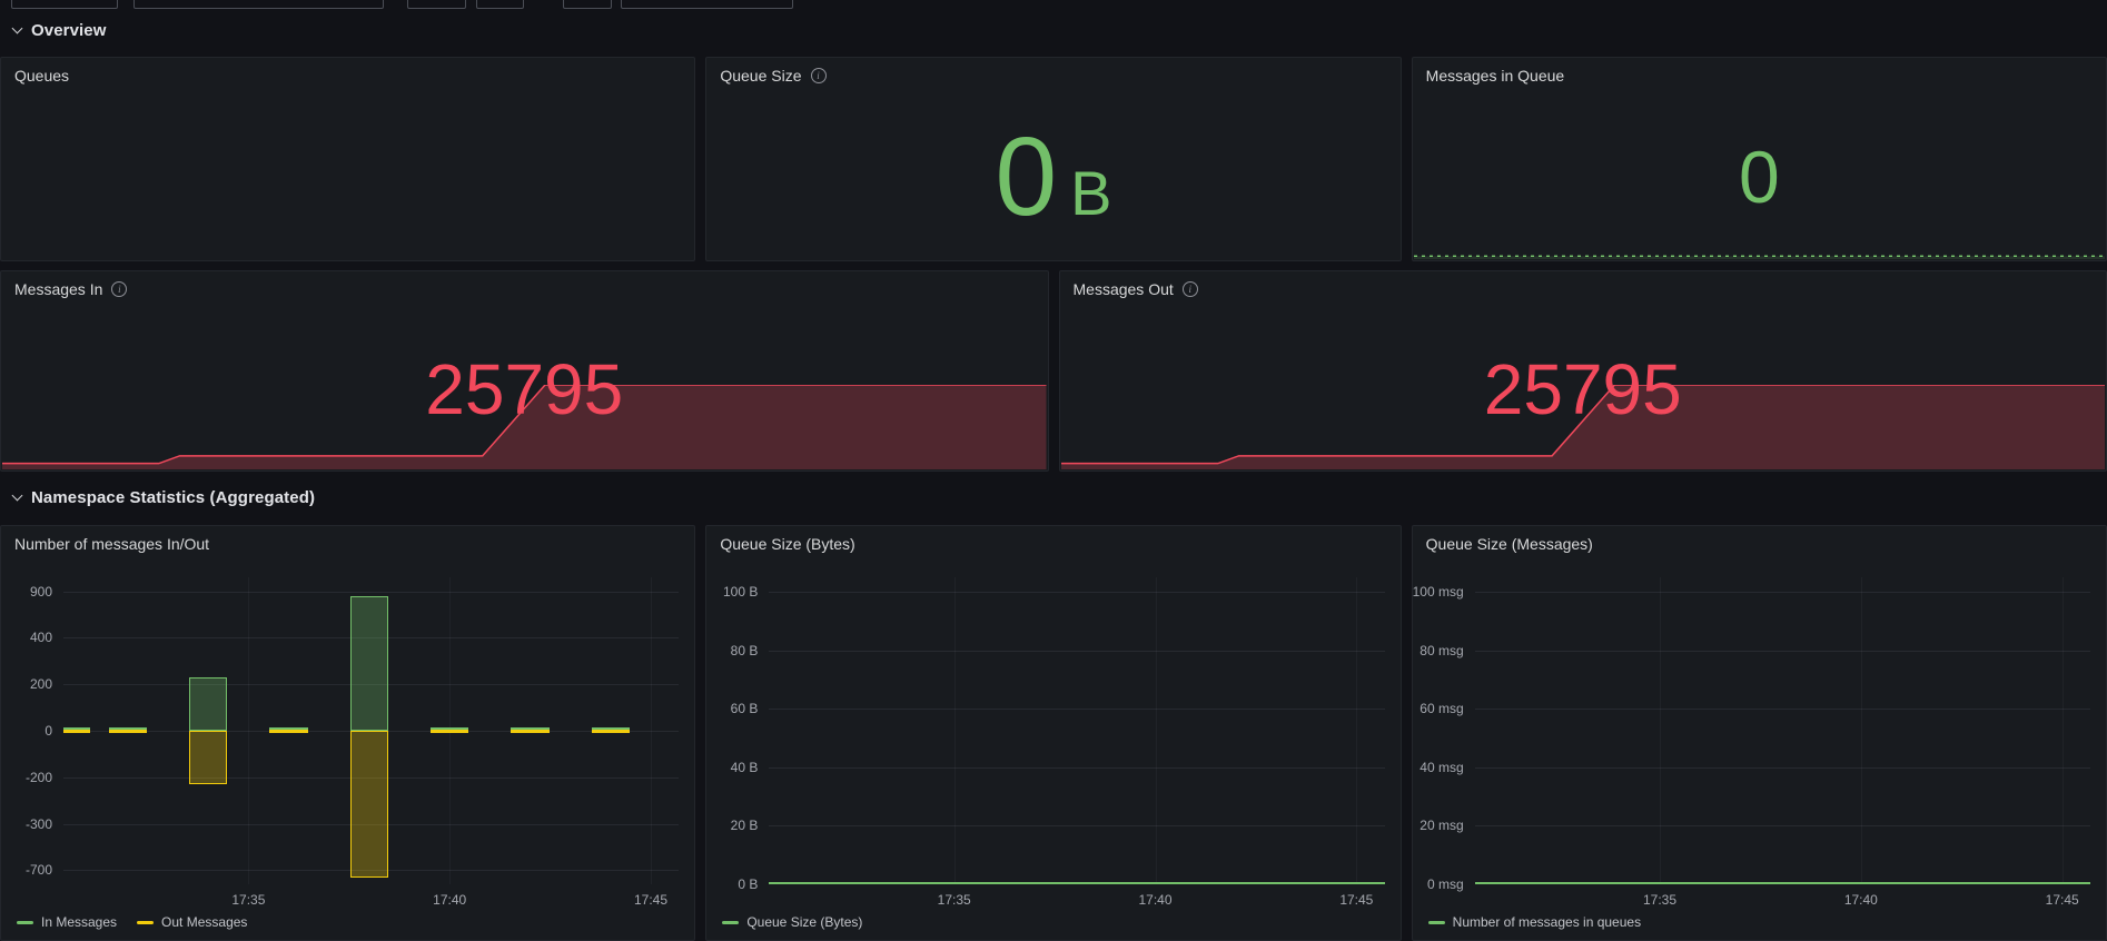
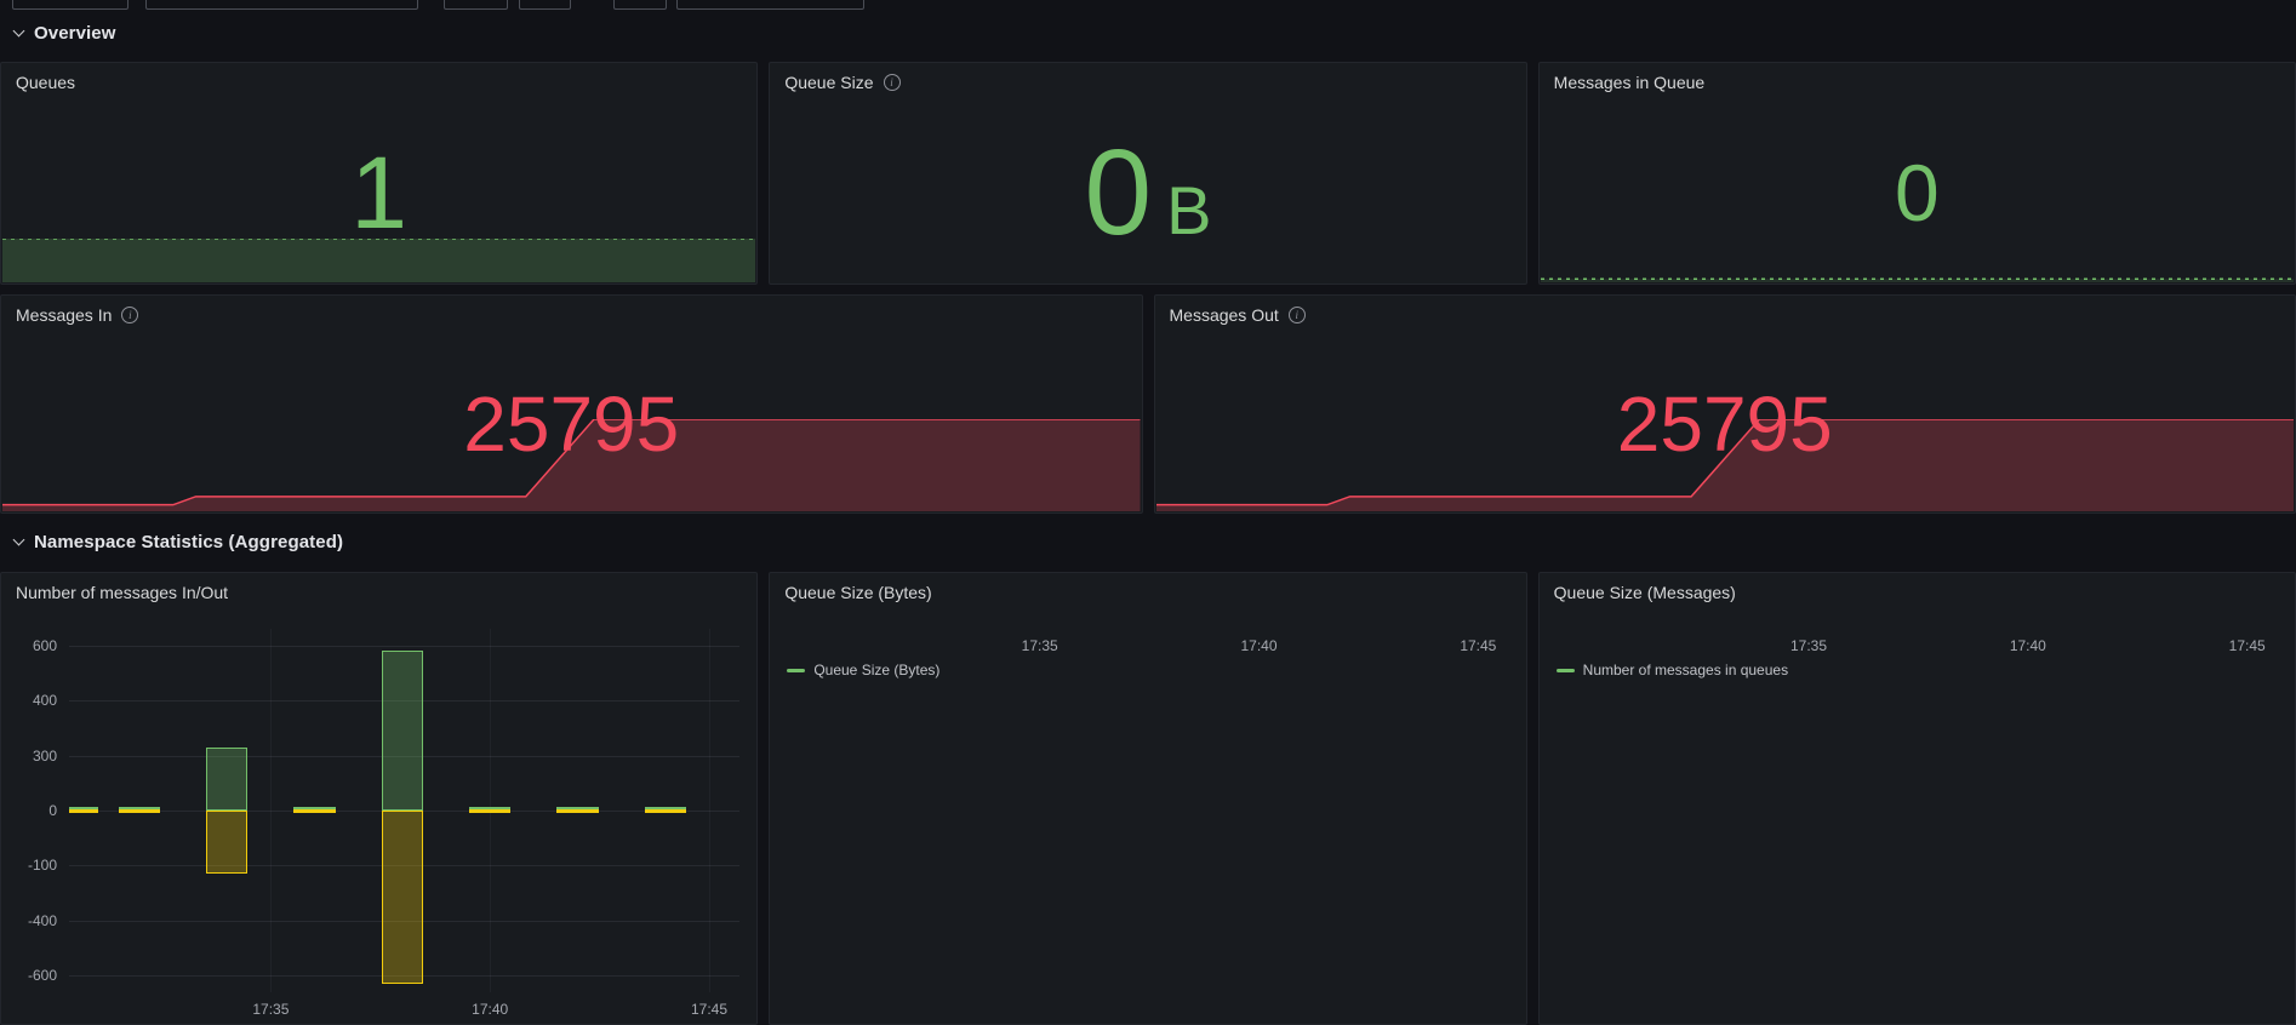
  Overview
  Queues
+ 1
  Queue Size
  i
  0
  B
  Messages in Queue
  0
  Messages In
  i
  25795
  Messages Out
  i
  25795
  Namespace Statistics (Aggregated)
  Number of messages In/Out
- 900
+ 600
  400
- 200
+ 300
  0
- -200
+ -100
- -300
+ -400
- -700
+ -600
  17:35
  17:40
  17:45
- In Messages
- Out Messages
  Queue Size (Bytes)
- 100 B
- 80 B
- 60 B
- 40 B
- 20 B
- 0 B
  17:35
  17:40
  17:45
  Queue Size (Bytes)
  Queue Size (Messages)
- 100 msg
- 80 msg
- 60 msg
- 40 msg
- 20 msg
- 0 msg
  17:35
  17:40
  17:45
  Number of messages in queues
